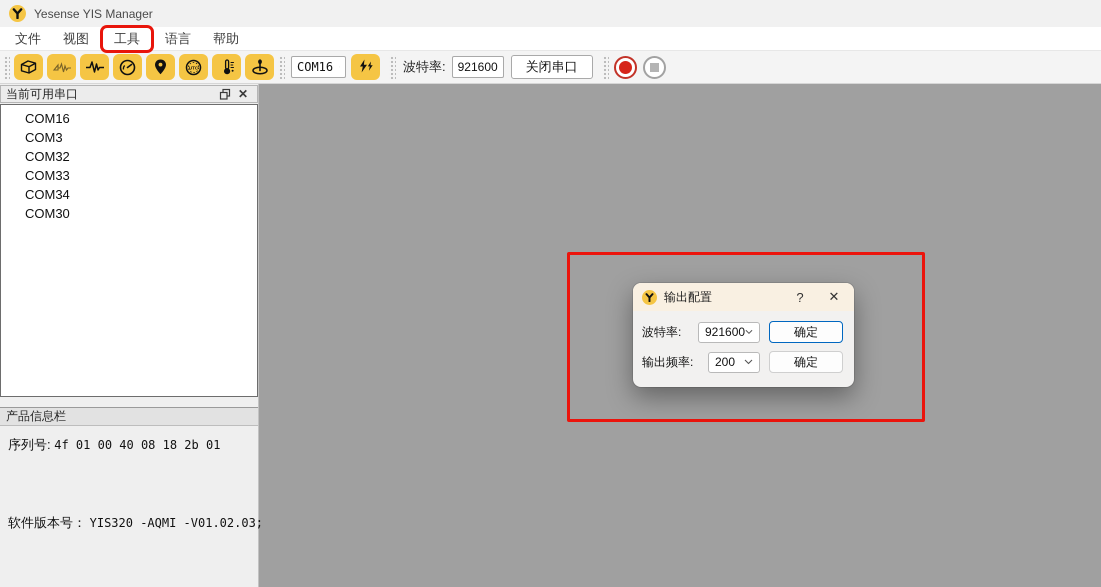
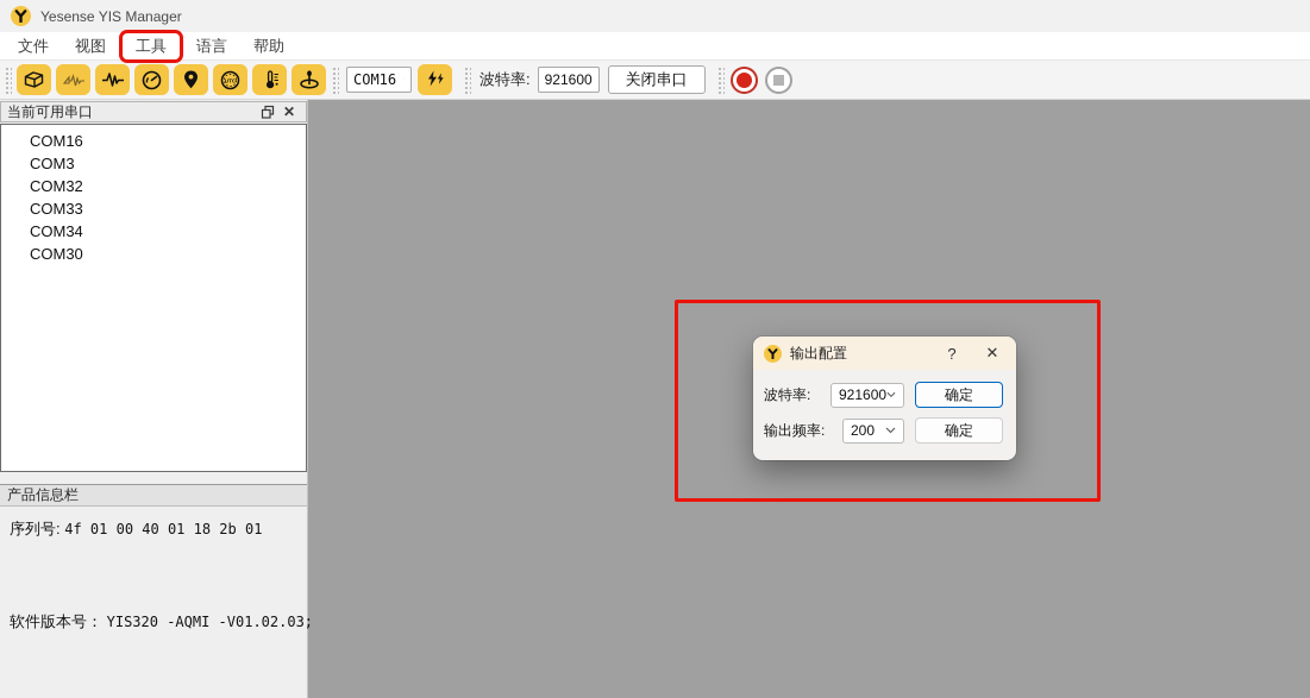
  Yesense YIS Manager
  文件
  视图
  工具
  语言
  帮助
  COM16
  波特率:
  921600
  关闭串口
  当前可用串口
  ✕
  COM16
  COM3
  COM32
  COM33
  COM34
  COM30
  产品信息栏
- 序列号: 4f 01 00 40 08 18 2b 01
+ 序列号: 4f 01 00 40 01 18 2b 01
  软件版本号： YIS320 -AQMI -V01.02.03;
  输出配置
  ?
  ✕
  波特率:
  921600
  确定
  输出频率:
  200
  确定
